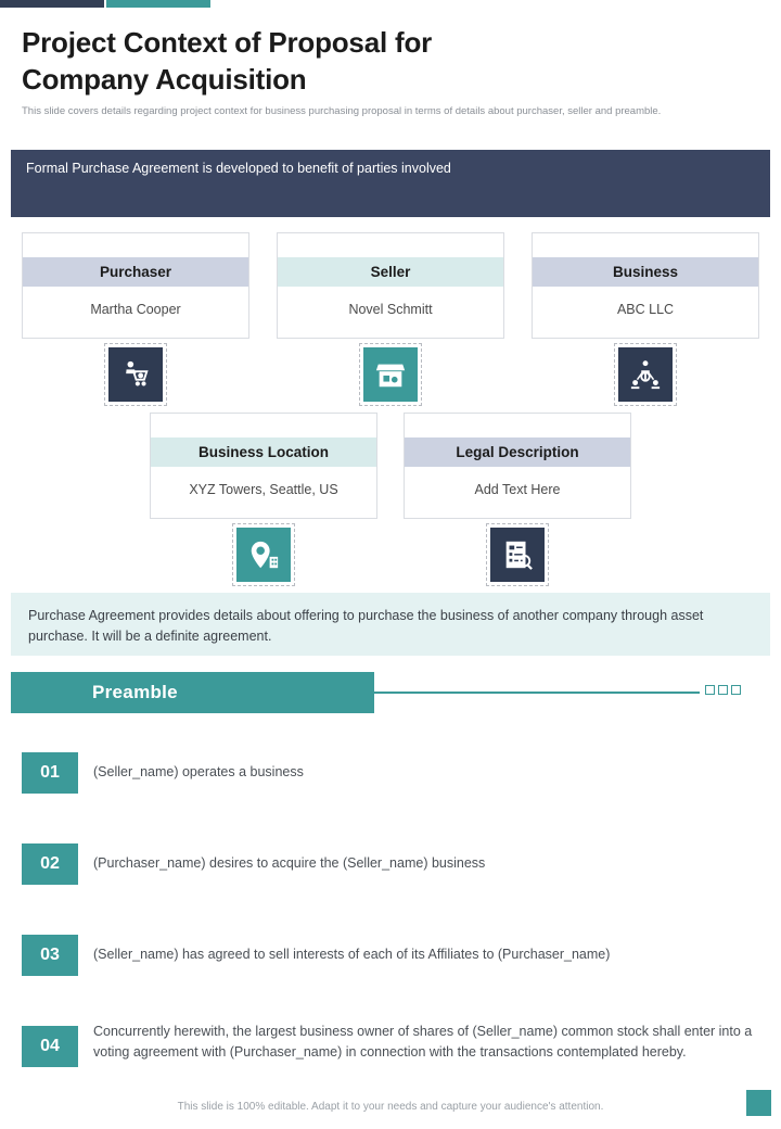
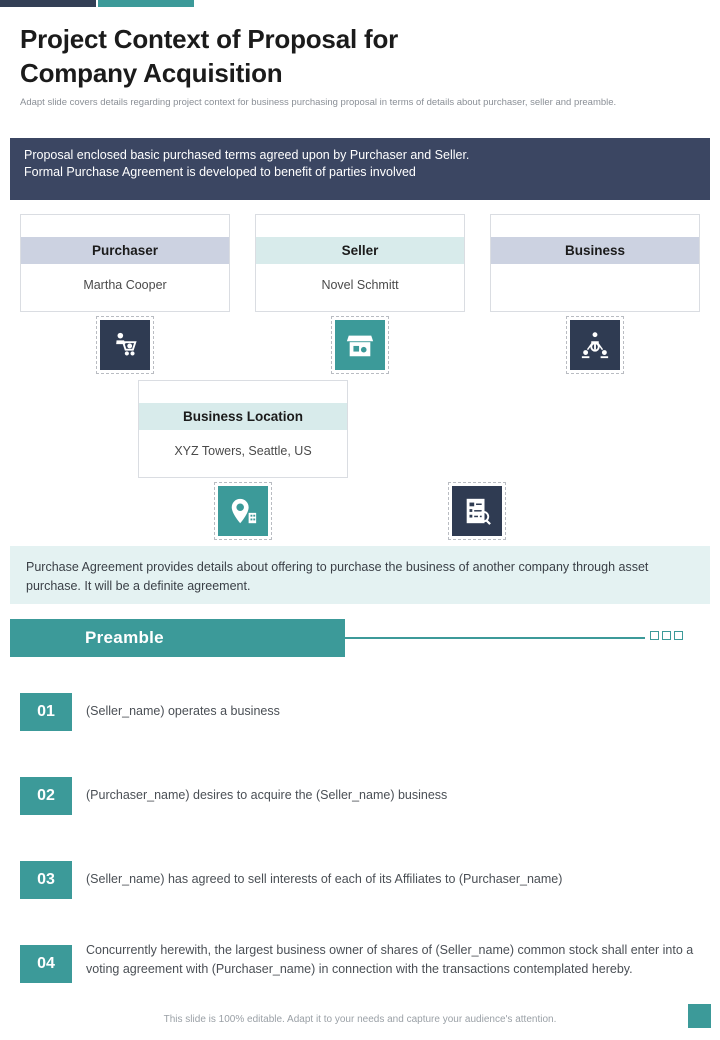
  Project Context of Proposal for
  Company Acquisition
- This slide covers details regarding project context for business purchasing proposal in terms of details about purchaser, seller and preamble.
+ Adapt slide covers details regarding project context for business purchasing proposal in terms of details about purchaser, seller and preamble.
+ Proposal enclosed basic purchased terms agreed upon by Purchaser and Seller.
  Formal Purchase Agreement is developed to benefit of parties involved
  Purchaser
  Martha Cooper
  Seller
  Novel Schmitt
  Business
- ABC LLC
  Business Location
  XYZ Towers, Seattle, US
- Legal Description
- Add Text Here
  Purchase Agreement provides details about offering to purchase the business of another company through asset purchase. It will be a definite agreement.
  Preamble
  01
  (Seller_name) operates a business
  02
  (Purchaser_name) desires to acquire the (Seller_name) business
  03
  (Seller_name) has agreed to sell interests of each of its Affiliates to (Purchaser_name)
  04
  Concurrently herewith, the largest business owner of shares of (Seller_name) common stock shall enter into a voting agreement with (Purchaser_name) in connection with the transactions contemplated hereby.
  This slide is 100% editable. Adapt it to your needs and capture your audience's attention.
